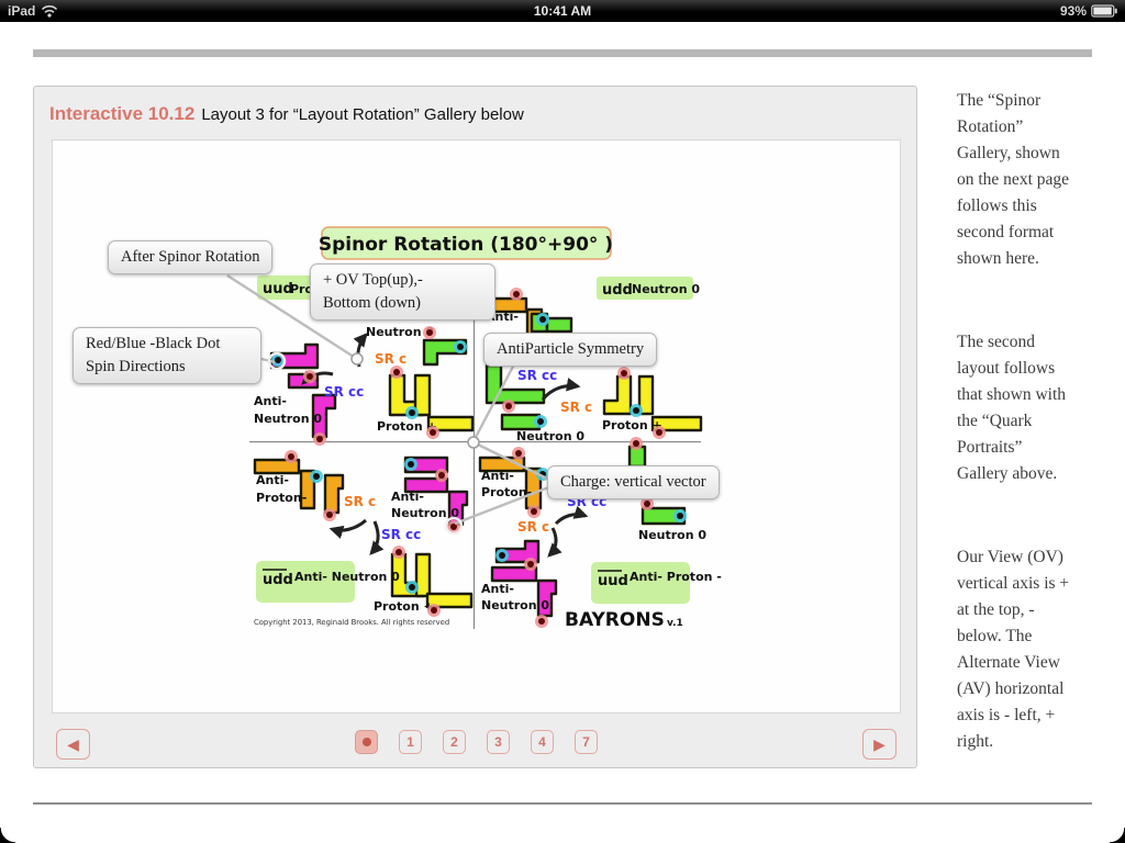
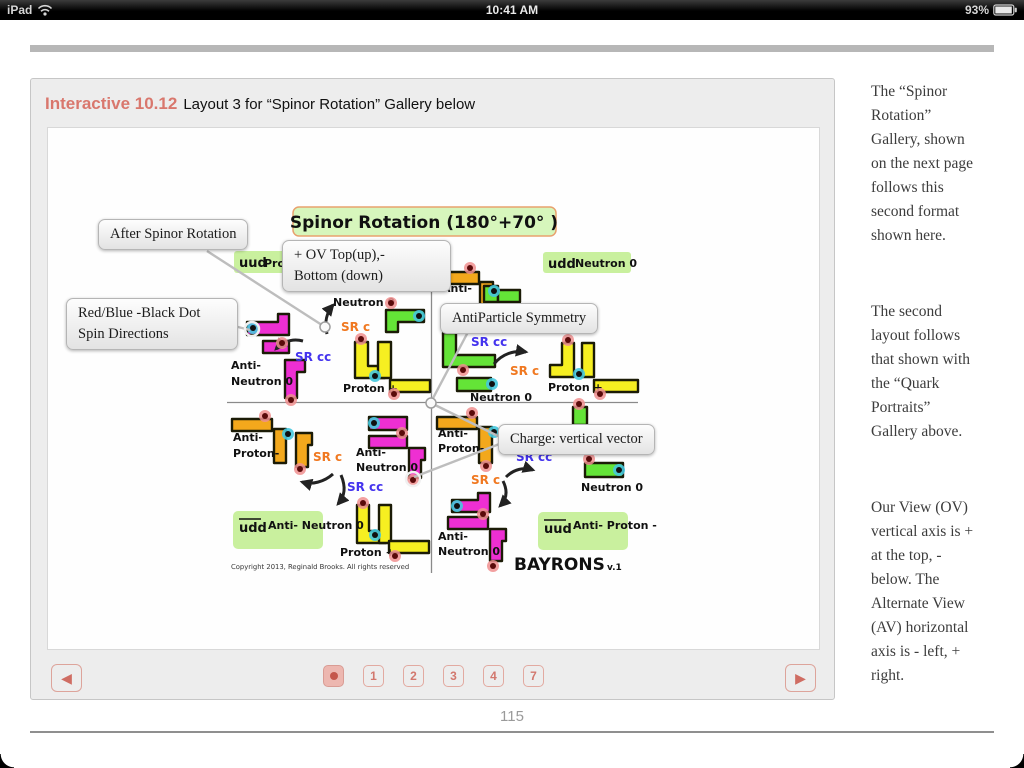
  iPad
  10:41 AM
  93%
- Interactive 10.12 Layout 3 for “Layout Rotation” Gallery below
+ Interactive 10.12 Layout 3 for “Spinor Rotation” Gallery below
  ◀
  ▶
  1
  2
  3
  4
  7
- Spinor Rotation (180°+90° )
+ Spinor Rotation (180°+70° )
  uud
  udd
  Neutron 0
  Neutron
  Anti-
  Neutron 0
  Proton +
  SR c
  SR cc
  nti-
  Neutron 0
  Proton +
  SR cc
  SR c
  Anti-
  Proton-
  Anti-
  Neutron 0
  Proton +
  SR c
  SR cc
  udd
  Anti-
  Neutron 0
  Copyright 2013, Reginald Brooks. All rights reserved
  Anti-
  Proton-
  Anti-
  Neutron 0
  Neutron 0
  SR cc
  SR c
  uud
  Anti-
  Proton -
  BAYRONS
  v.1
  After Spinor Rotation
  + OV Top(up),-
  Bottom (down)
  Red/Blue -Black Dot
  Spin Directions
  AntiParticle Symmetry
  Charge: vertical vector
  The “Spinor
  Rotation”
  Gallery, shown
  on the next page
  follows this
  second format
  shown here.
  The second
  layout follows
  that shown with
  the “Quark
  Portraits”
  Gallery above.
  Our View (OV)
  vertical axis is +
  at the top, -
  below. The
  Alternate View
  (AV) horizontal
  axis is - left, +
  right.
+ 115
